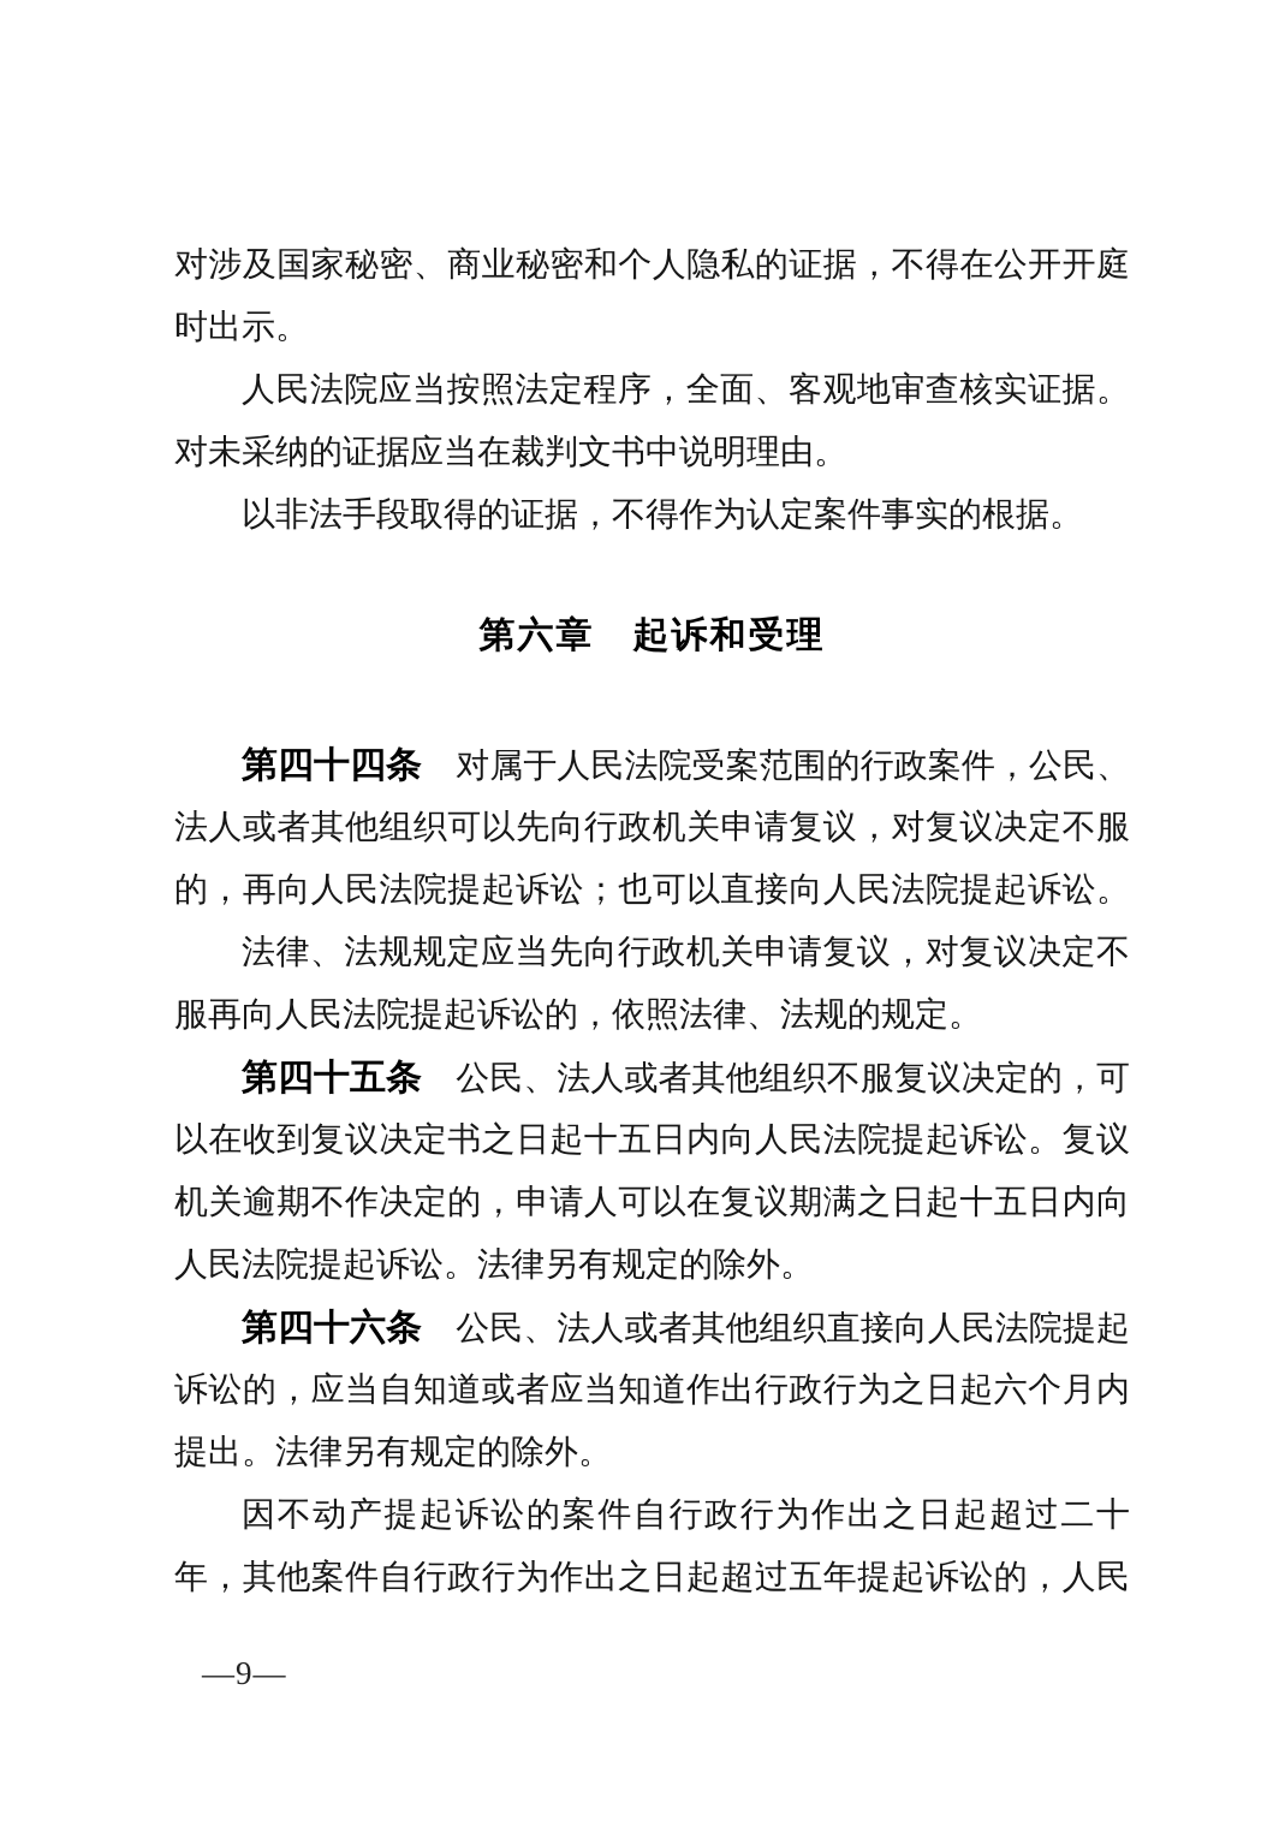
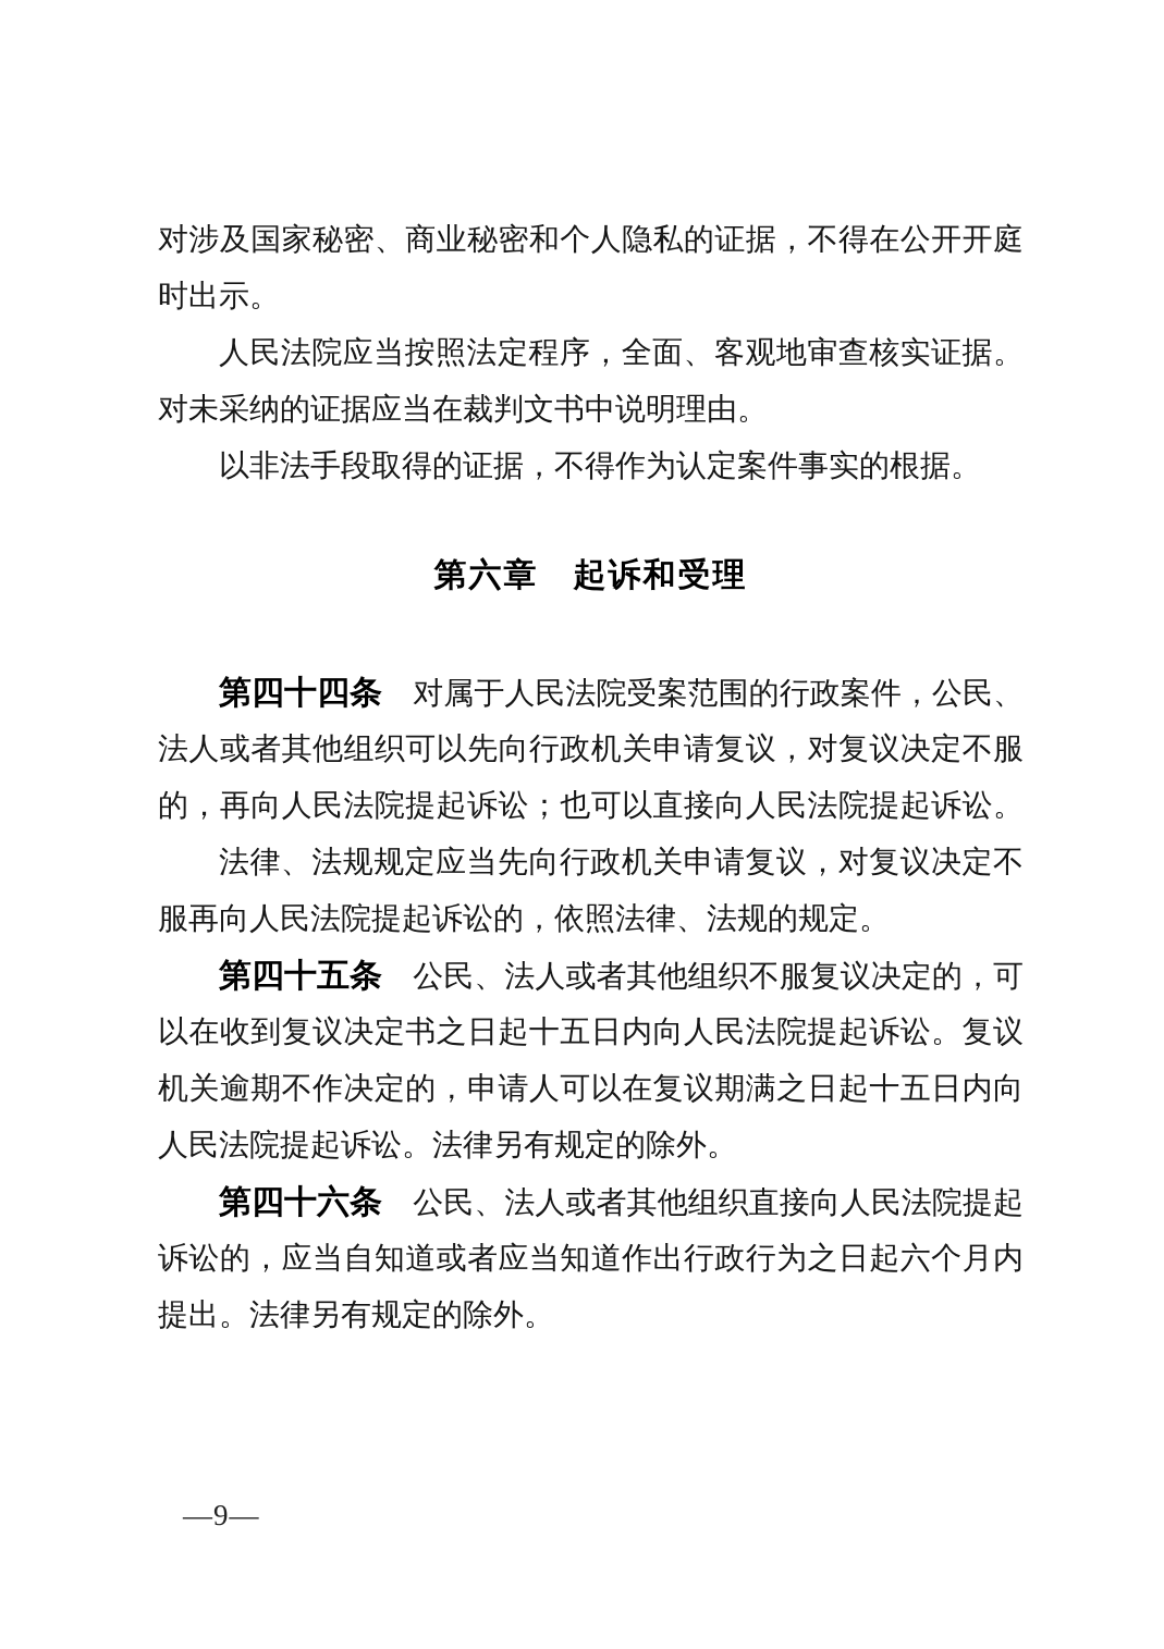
  对涉及国家秘密、商业秘密和个人隐私的证据，不得在公开开庭
  时出示。
  人民法院应当按照法定程序，全面、客观地审查核实证据。
  对未采纳的证据应当在裁判文书中说明理由。
  以非法手段取得的证据，不得作为认定案件事实的根据。
  第六章 起诉和受理
  第四十四条 对属于人民法院受案范围的行政案件，公民、
  法人或者其他组织可以先向行政机关申请复议，对复议决定不服
  的，再向人民法院提起诉讼；也可以直接向人民法院提起诉讼。
  法律、法规规定应当先向行政机关申请复议，对复议决定不
  服再向人民法院提起诉讼的，依照法律、法规的规定。
  第四十五条 公民、法人或者其他组织不服复议决定的，可
  以在收到复议决定书之日起十五日内向人民法院提起诉讼。复议
  机关逾期不作决定的，申请人可以在复议期满之日起十五日内向
  人民法院提起诉讼。法律另有规定的除外。
  第四十六条 公民、法人或者其他组织直接向人民法院提起
  诉讼的，应当自知道或者应当知道作出行政行为之日起六个月内
  提出。法律另有规定的除外。
- 因不动产提起诉讼的案件自行政行为作出之日起超过二十
- 年，其他案件自行政行为作出之日起超过五年提起诉讼的，人民
  —9—
